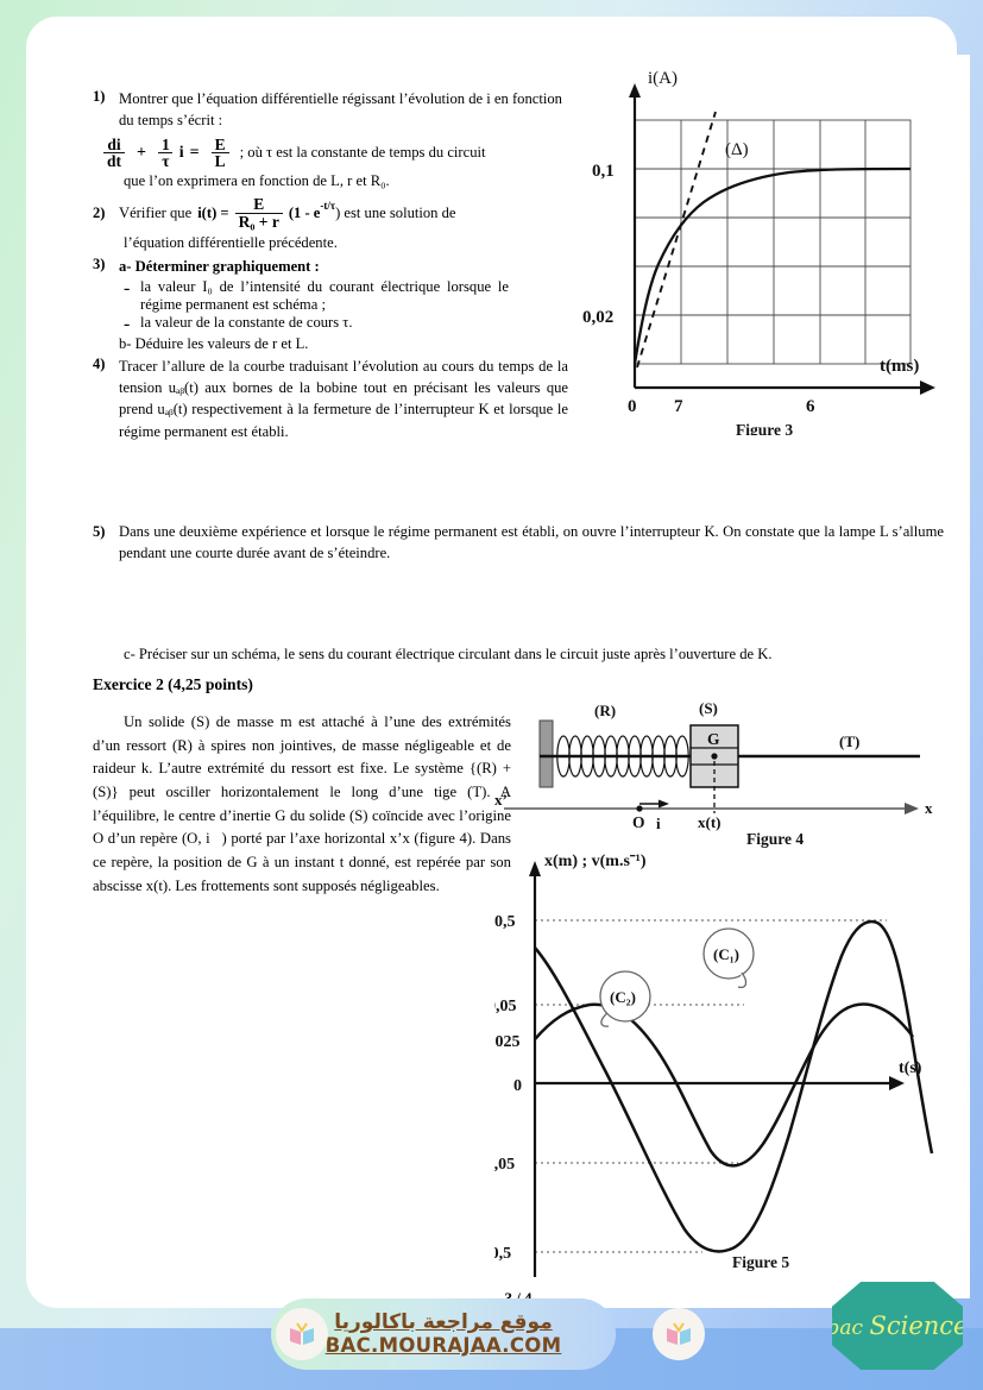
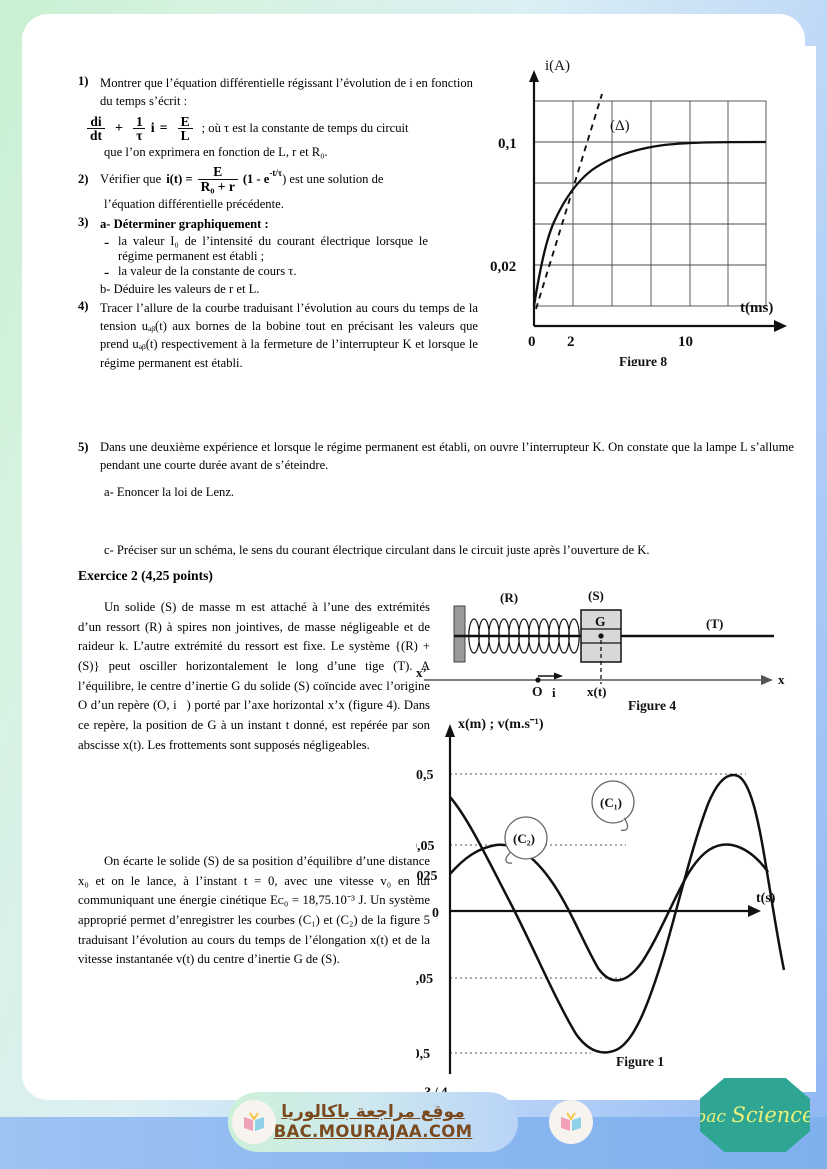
  1)
  Montrer que l’équation différentielle régissant l’évolution de i en fonction du temps s’écrit :
  di
  dt
  +
  1
  τ
  i
  =
  E
  L
  ; où τ est la constante de temps du circuit
  que l’on exprimera en fonction de L, r et R₀.
  2)
  Vérifier que
  i(t) =
  E
  R₀ + r
  (1 - e
  -t/τ
  ) est une solution de
  l’équation différentielle précédente.
  3)
  a- Déterminer graphiquement :
  -
- la valeur I₀ de l’intensité du courant électrique lorsque le régime permanent est schéma ;
+ la valeur I₀ de l’intensité du courant électrique lorsque le régime permanent est établi ;
  -
  la valeur de la constante de cours τ.
  b- Déduire les valeurs de r et L.
  4)
  Tracer l’allure de la courbe traduisant l’évolution au cours du temps de la tension uₐᵦ(t) aux bornes de la bobine tout en précisant les valeurs que prend uₐᵦ(t) respectivement à la fermeture de l’interrupteur K et lorsque le régime permanent est établi.
  5)
  Dans une deuxième expérience et lorsque le régime permanent est établi, on ouvre l’interrupteur K. On constate que la lampe L s’allume pendant une courte durée avant de s’éteindre.
+ a- Enoncer la loi de Lenz.
  c- Préciser sur un schéma, le sens du courant électrique circulant dans le circuit juste après l’ouverture de K.
  i(A)
  t(ms)
  (Δ)
  0,1
  0,02
  0
- 7
+ 2
- 6
+ 10
- Figure 3
+ Figure 8
  Exercice 2 (4,25 points)
  Un solide (S) de masse m est attaché à l’une des extrémités d’un ressort (R) à spires non jointives, de masse négligeable et de raideur k. L’autre extrémité du ressort est fixe. Le système {(R) + (S)} peut osciller horizontalement le long d’une tige (T). A l’équilibre, le centre d’inertie G du solide (S) coïncide avec l’origine O d’un repère (O, i⃗) porté par l’axe horizontal x’x (figure 4). Dans ce repère, la position de G à un instant t donné, est repérée par son abscisse x(t). Les frottements sont supposés négligeables.
+ On écarte le solide (S) de sa position d’équilibre d’une distance x₀ et on le lance, à l’instant t = 0, avec une vitesse v₀ en lui communiquant une énergie cinétique Eᴄ₀ = 18,75.10⁻³ J. Un système approprié permet d’enregistrer les courbes (C₁) et (C₂) de la figure 5 traduisant l’évolution au cours du temps de l’élongation x(t) et de la vitesse instantanée v(t) du centre d’inertie G de (S).
  (R)
  (S)
  (T)
  G
  x’
  x
  O
  i
  x(t)
  Figure 4
  (C₁)
  (C₂)
  x(m) ; v(m.s⁻¹)
  t(s)
  0,5
  ,05
  0
  0,5
- Figure 5
+ Figure 1
  موقع مراجعة باكالوريا
  BAC.MOURAJAA.COM
  bac Science
